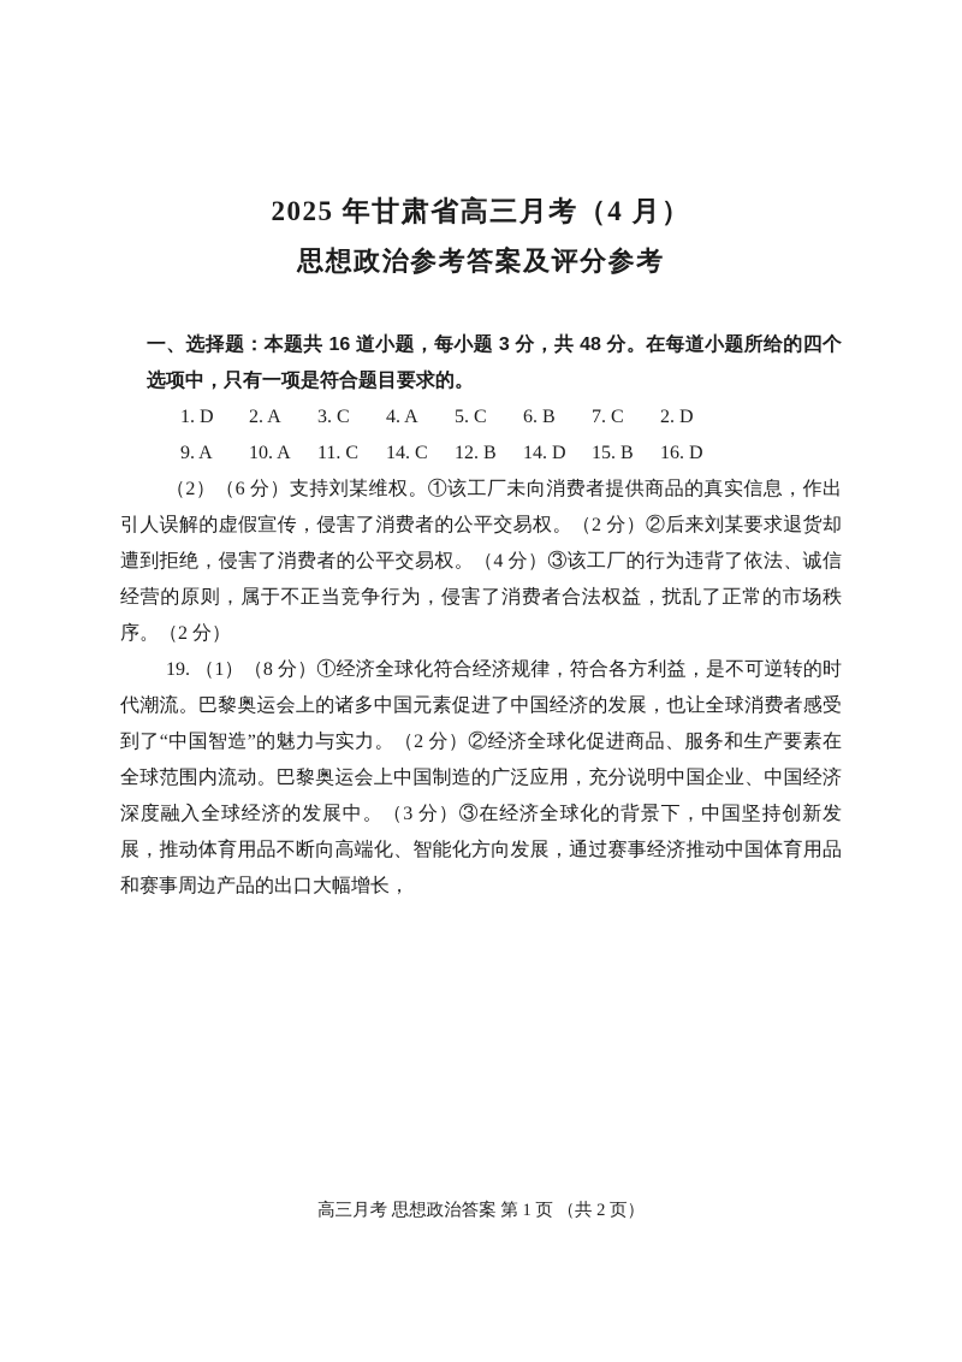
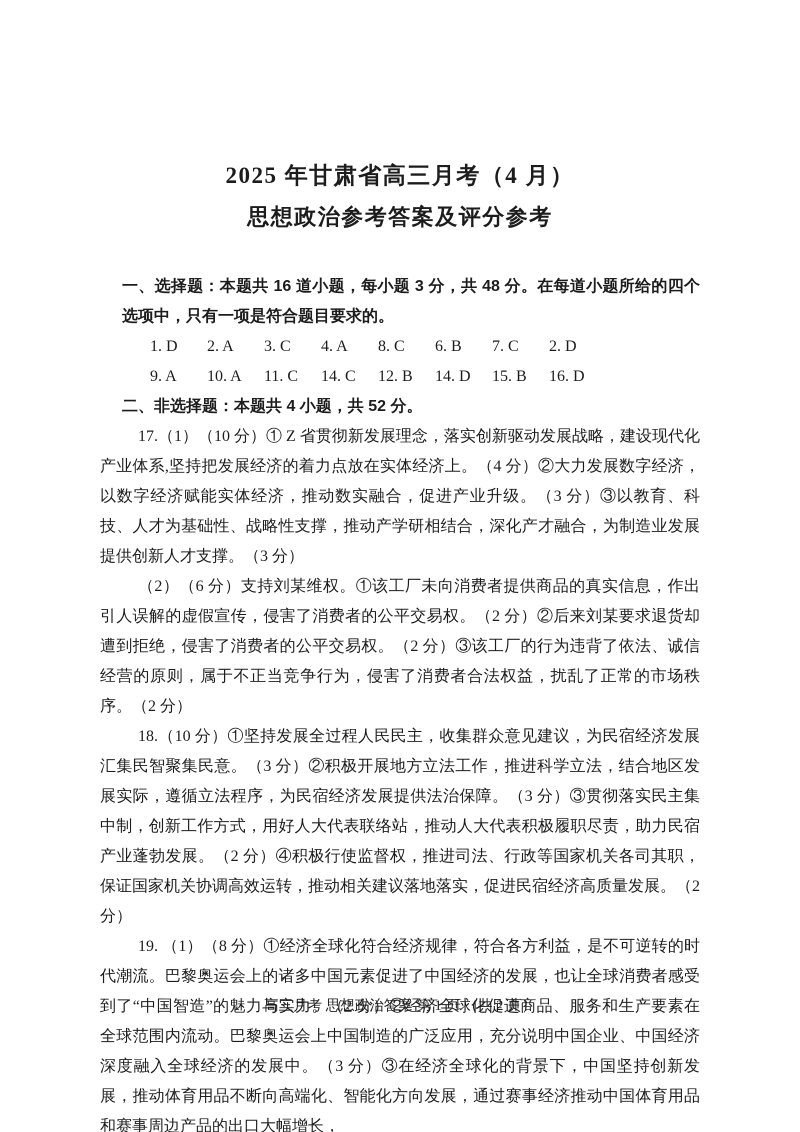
  2025 年甘肃省高三月考（4 月）
  思想政治参考答案及评分参考
  一、选择题：本题共 16 道小题，每小题 3 分，共 48 分。在每道小题所给的四个选项中，只有一项是符合题目要求的。
  1. D
  2. A
  3. C
  4. A
- 5. C
+ 8. C
  6. B
  7. C
  2. D
  9. A
  10. A
  11. C
  14. C
  12. B
  14. D
  15. B
  16. D
+ 二、非选择题：本题共 4 小题，共 52 分。
+ 17.（1）（10 分）① Z 省贯彻新发展理念，落实创新驱动发展战略，建设现代化产业体系,坚持把发展经济的着力点放在实体经济上。（4 分）②大力发展数字经济，以数字经济赋能实体经济，推动数实融合，促进产业升级。（3 分）③以教育、科技、人才为基础性、战略性支撑，推动产学研相结合，深化产才融合，为制造业发展提供创新人才支撑。（3 分）
- （2）（6 分）支持刘某维权。①该工厂未向消费者提供商品的真实信息，作出引人误解的虚假宣传，侵害了消费者的公平交易权。（2 分）②后来刘某要求退货却遭到拒绝，侵害了消费者的公平交易权。（4 分）③该工厂的行为违背了依法、诚信经营的原则，属于不正当竞争行为，侵害了消费者合法权益，扰乱了正常的市场秩序。（2 分）
+ （2）（6 分）支持刘某维权。①该工厂未向消费者提供商品的真实信息，作出引人误解的虚假宣传，侵害了消费者的公平交易权。（2 分）②后来刘某要求退货却遭到拒绝，侵害了消费者的公平交易权。（2 分）③该工厂的行为违背了依法、诚信经营的原则，属于不正当竞争行为，侵害了消费者合法权益，扰乱了正常的市场秩序。（2 分）
+ 18.（10 分）①坚持发展全过程人民民主，收集群众意见建议，为民宿经济发展汇集民智聚集民意。（3 分）②积极开展地方立法工作，推进科学立法，结合地区发展实际，遵循立法程序，为民宿经济发展提供法治保障。（3 分）③贯彻落实民主集中制，创新工作方式，用好人大代表联络站，推动人大代表积极履职尽责，助力民宿产业蓬勃发展。（2 分）④积极行使监督权，推进司法、行政等国家机关各司其职，保证国家机关协调高效运转，推动相关建议落地落实，促进民宿经济高质量发展。（2 分）
  19. （1）（8 分）①经济全球化符合经济规律，符合各方利益，是不可逆转的时代潮流。巴黎奥运会上的诸多中国元素促进了中国经济的发展，也让全球消费者感受到了“中国智造”的魅力与实力。（2 分）②经济全球化促进商品、服务和生产要素在全球范围内流动。巴黎奥运会上中国制造的广泛应用，充分说明中国企业、中国经济深度融入全球经济的发展中。（3 分）③在经济全球化的背景下，中国坚持创新发展，推动体育用品不断向高端化、智能化方向发展，通过赛事经济推动中国体育用品和赛事周边产品的出口大幅增长，
  高三月考 思想政治答案 第 1 页 （共 2 页）
